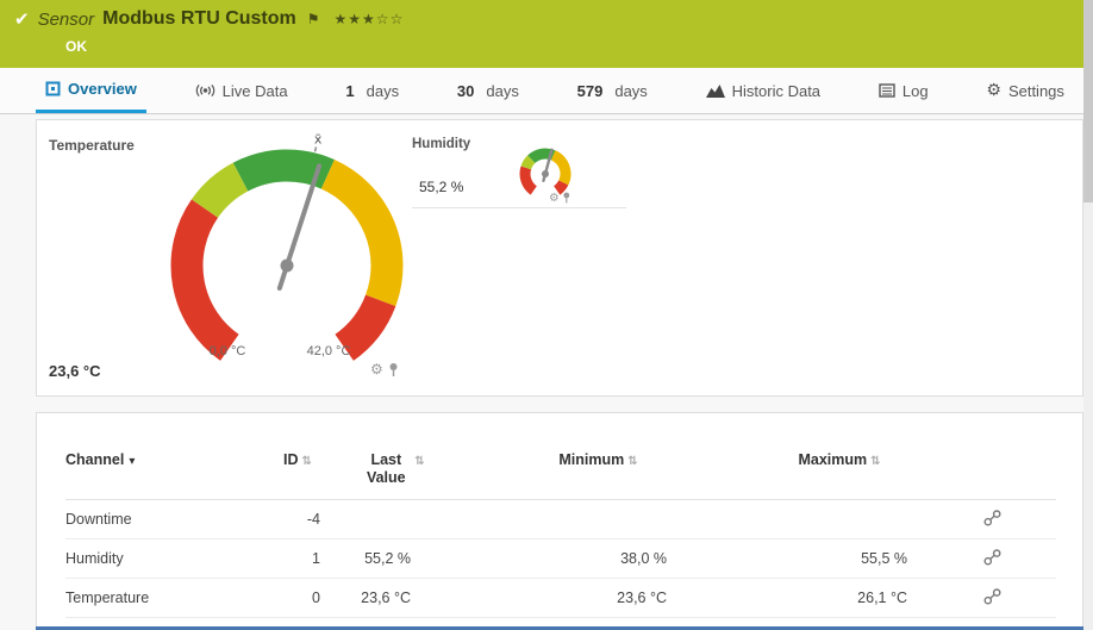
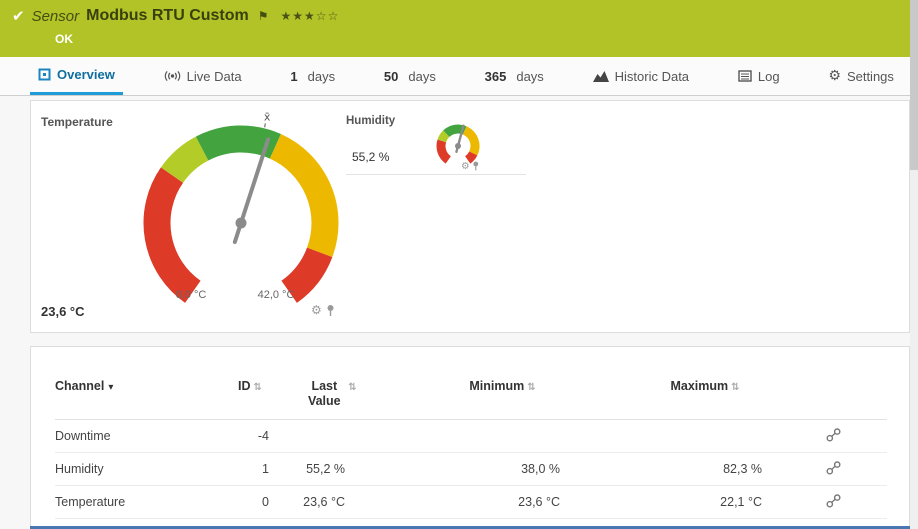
  ✔
  Sensor
  Modbus RTU Custom
  ⚑
  ★★★☆☆
  OK
  Overview
  Live Data
  1
  days
- 30
+ 50
  days
- 579
+ 365
  days
  Historic Data
  Log
  ⚙
  Settings
  Temperature
  x̄
  23,6 °C
  0,0 °C
  42,0 °C
  ⚙
  Humidity
  55,2 %
  ⚙
  Channel ▾	ID ⇅	Last Value⇅	Minimum ⇅	Maximum ⇅
  Downtime	-4
- Humidity	1	55,2 %	38,0 %	55,5 %
+ Humidity	1	55,2 %	38,0 %	82,3 %
- Temperature	0	23,6 °C	23,6 °C	26,1 °C
+ Temperature	0	23,6 °C	23,6 °C	22,1 °C
